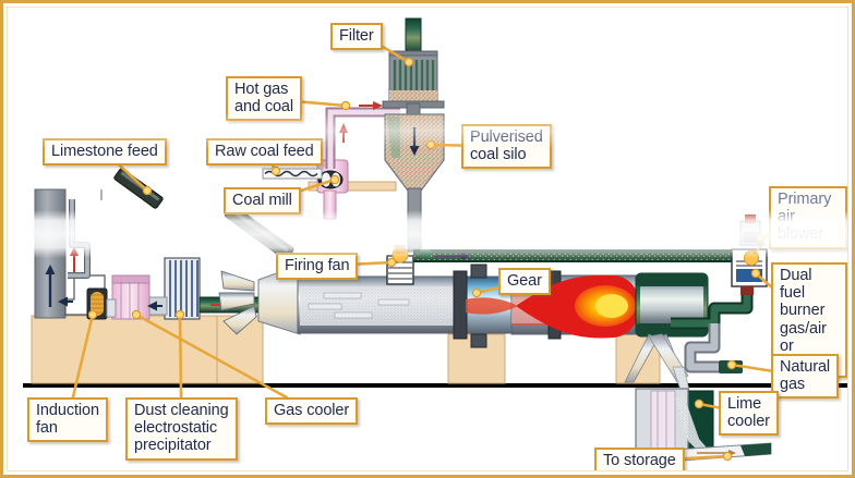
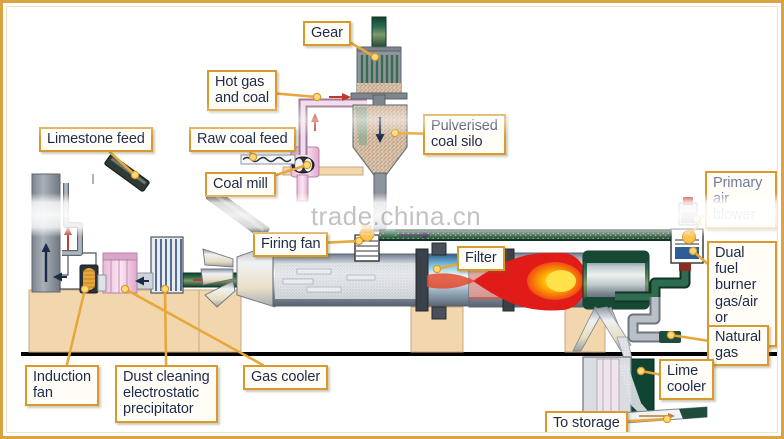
+ trade.china.cn
- Filter
+ Gear
  Hot gas
  and coal
  Limestone feed
  Raw coal feed
  coal silo
  Coal mill
  Primary
  Firing fan
- Gear
+ Filter
  Dual fuel
  burner
  gas/air or
  Induction
  fan
  Dust cleaning
  electrostatic
  precipitator
  Gas cooler
  Natural
  gas
  Lime
  cooler
  To storage
